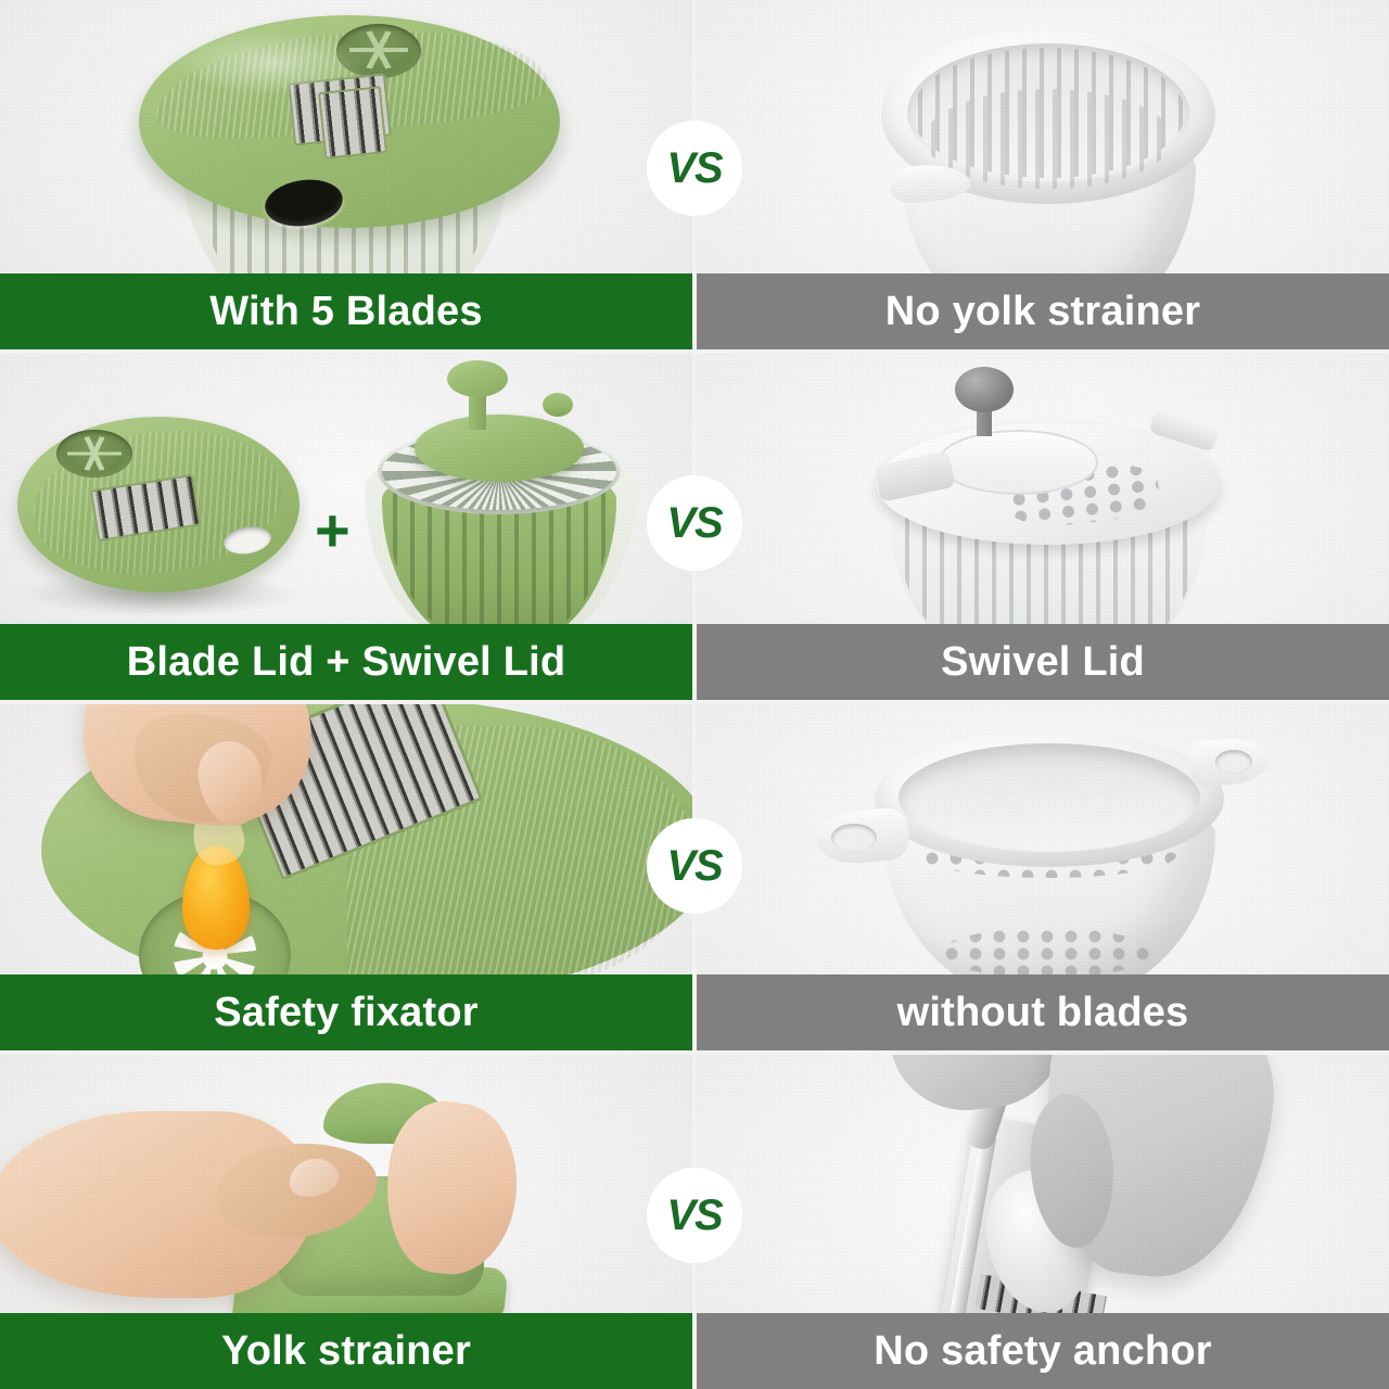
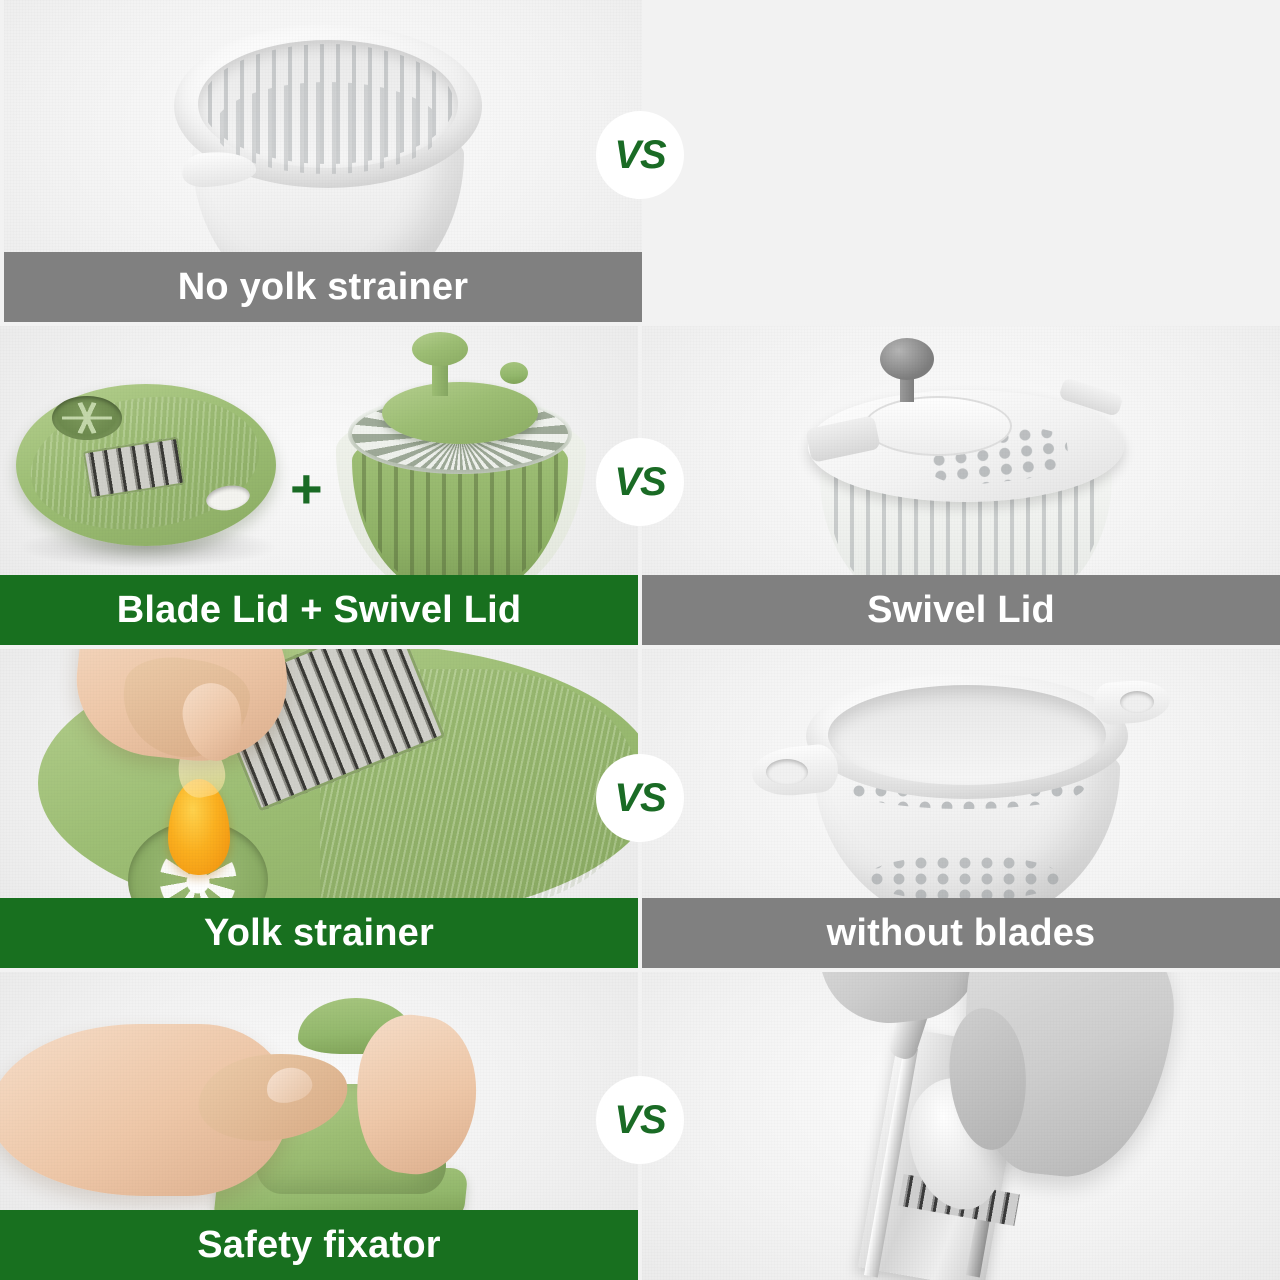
- With 5 Blades
  No yolk strainer
  VS
  +
  Blade Lid + Swivel Lid
  Swivel Lid
  VS
- Safety fixator
+ Yolk strainer
  without blades
  VS
- Yolk strainer
+ Safety fixator
- No safety anchor
  VS
